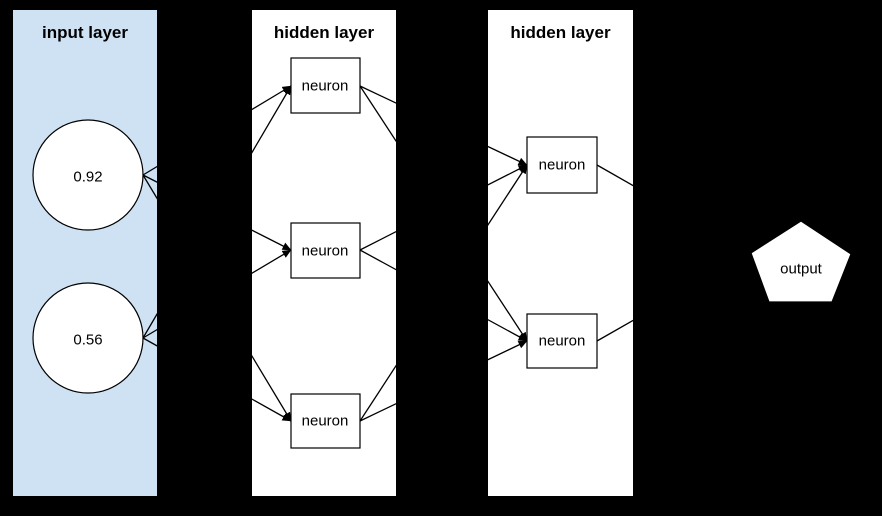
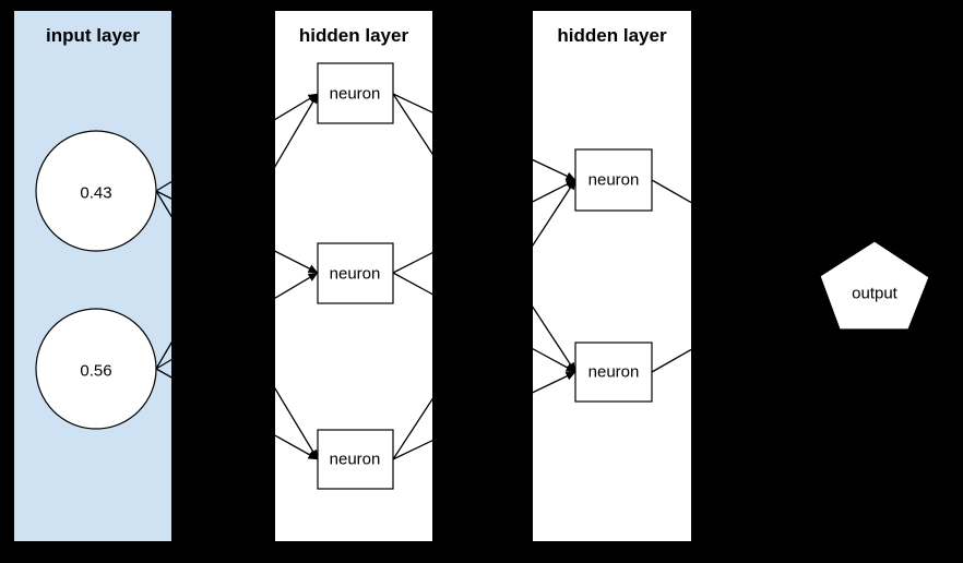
  input layer
  hidden layer
  hidden layer
- 0.92
+ 0.43
  0.56
  neuron
  neuron
  neuron
  neuron
  neuron
  output
